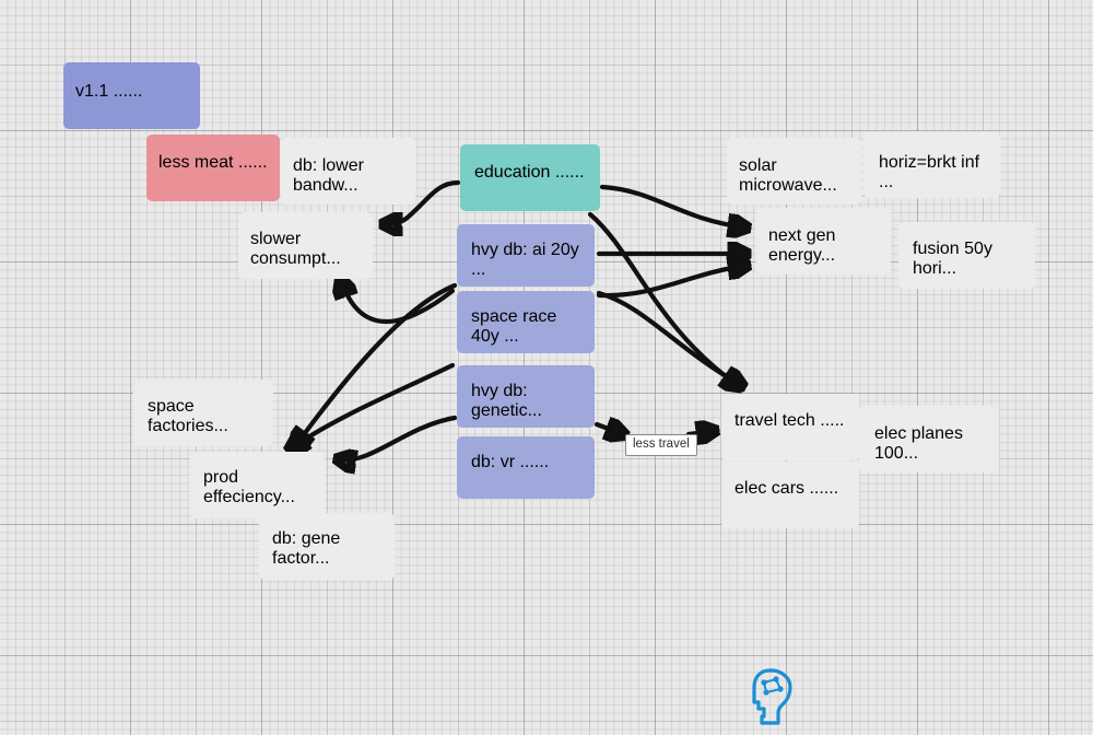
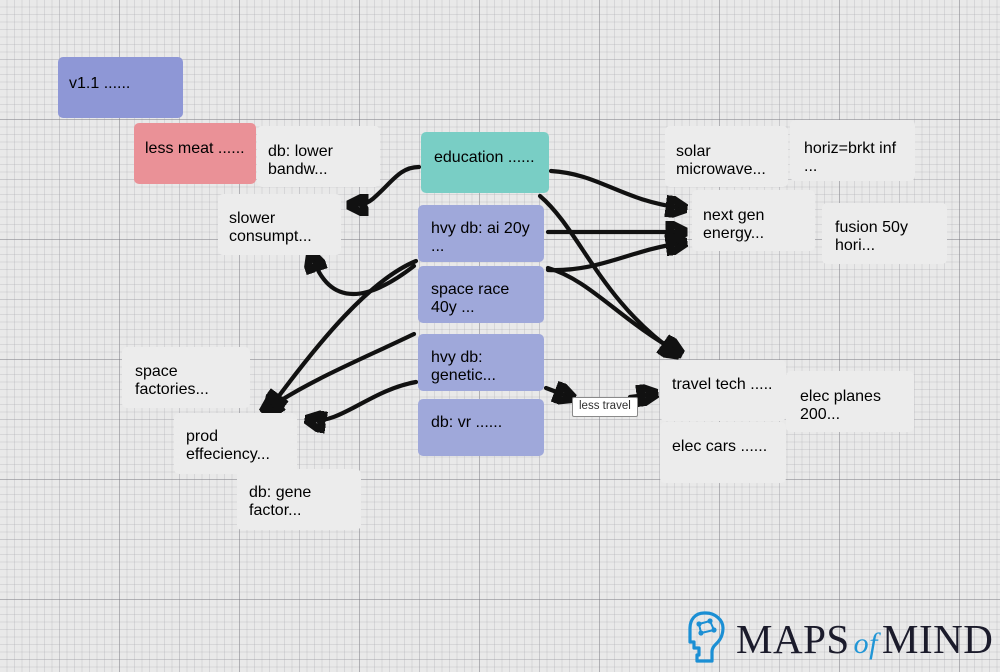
  v1.1 ......
  less meat ......
  db: lower bandw...
  slower consumpt...
  education ......
  hvy db: ai 20y ...
  space race 40y ...
  hvy db: genetic...
  db: vr ......
  solar microwave...
  horiz=brkt inf ...
  next gen energy...
  fusion 50y hori...
  space factories...
  prod effeciency...
  db: gene factor...
  travel tech .....
- elec planes 100...
+ elec planes 200...
  elec cars ......
  less travel
+ MAPS of MIND
